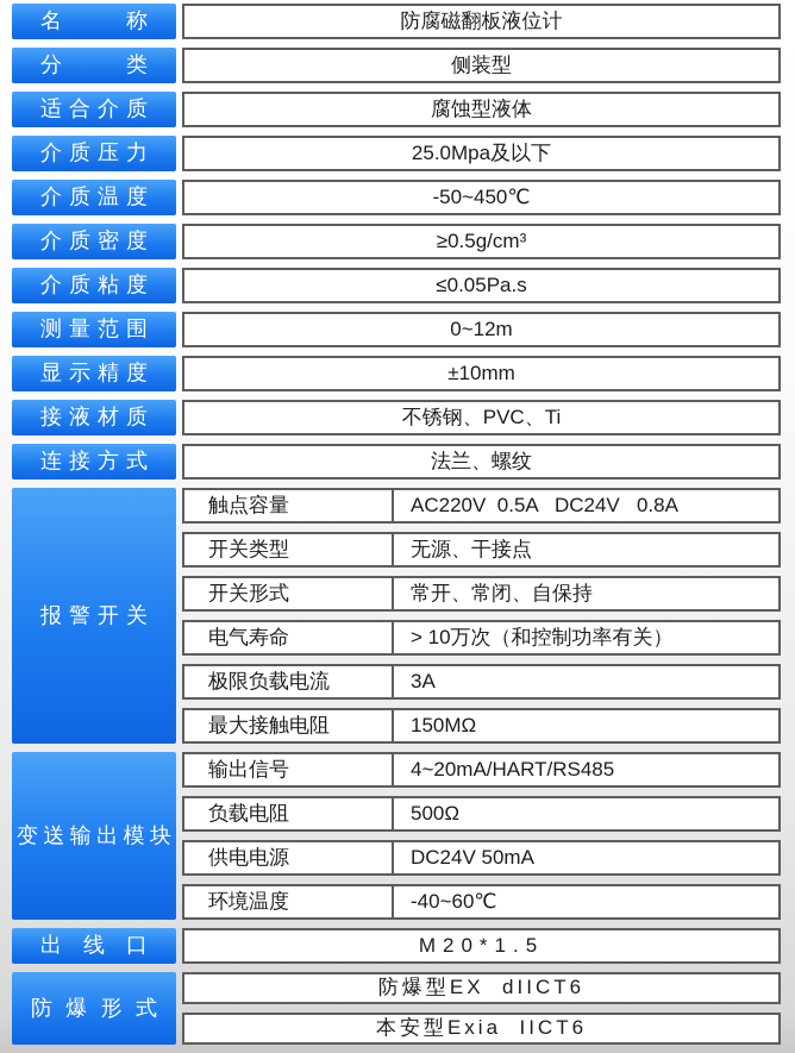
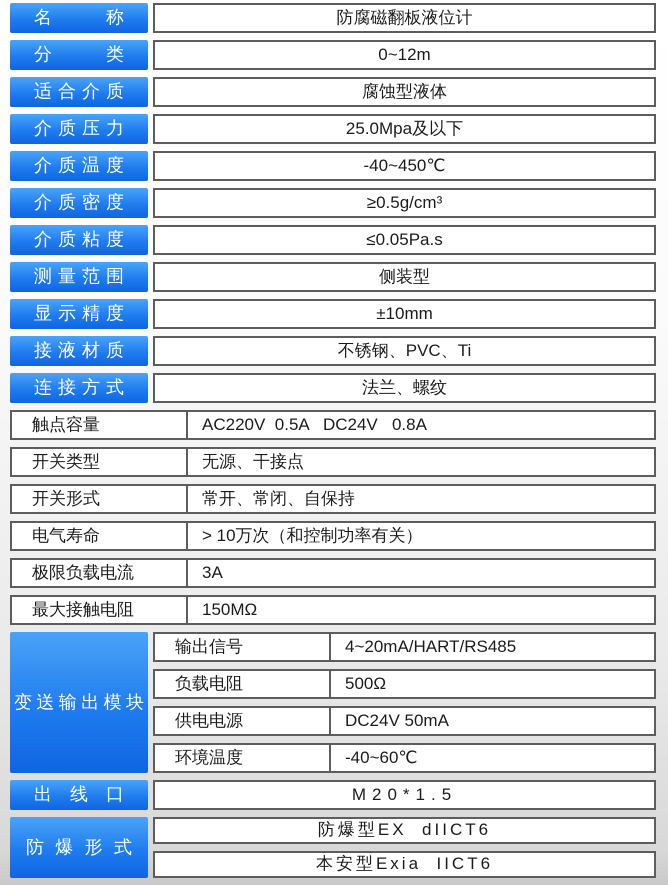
  名称
  防腐磁翻板液位计
  分类
- 侧装型
+ 0~12m
  适合介质
  腐蚀型液体
  介质压力
  25.0Mpa及以下
  介质温度
- -50~450℃
+ -40~450℃
  介质密度
  ≥0.5g/cm³
  介质粘度
  ≤0.05Pa.s
  测量范围
- 0~12m
+ 侧装型
  显示精度
  ±10mm
  接液材质
  不锈钢、PVC、Ti
  连接方式
  法兰、螺纹
- 报警开关
  触点容量
  AC220V 0.5A DC24V 0.8A
  开关类型
  无源、干接点
  开关形式
  常开、常闭、自保持
  电气寿命
  > 10万次（和控制功率有关）
  极限负载电流
  3A
  最大接触电阻
  150MΩ
  变送输出模块
  输出信号
  4~20mA/HART/RS485
  负载电阻
  500Ω
  供电电源
  DC24V 50mA
  环境温度
  -40~60℃
  出线口
  M20*1.5
  防爆形式
  防爆型EX dIICT6
  本安型Exia IICT6
